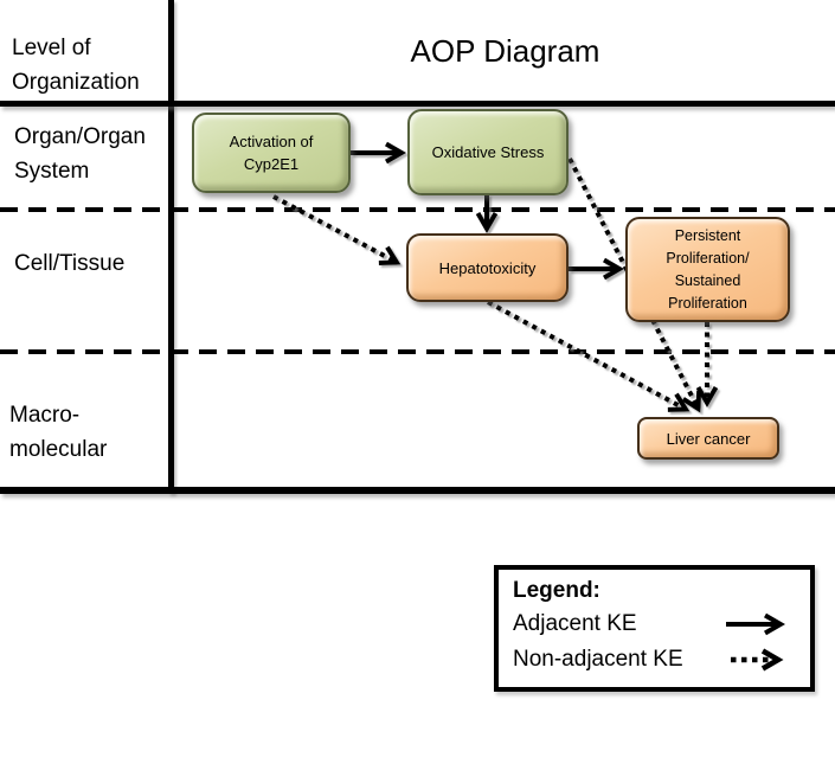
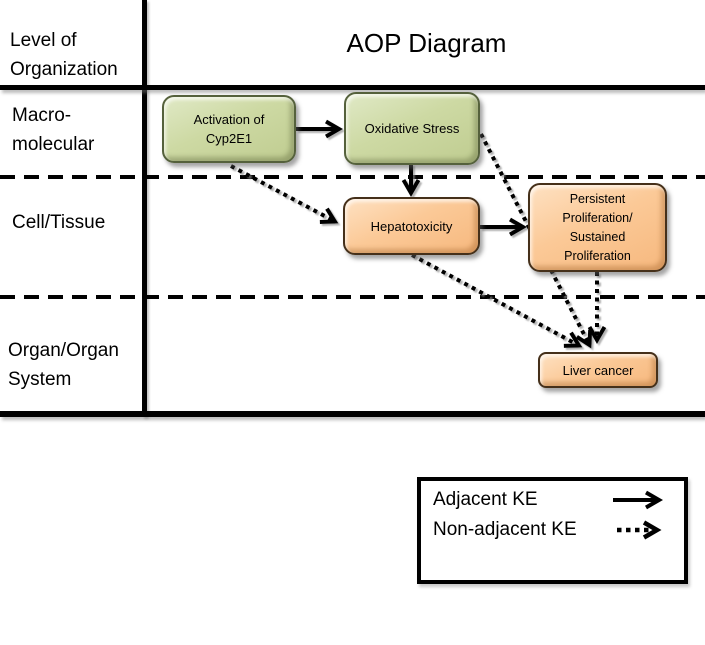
  Level of Organization
  AOP Diagram
- Organ/Organ System
+ Macro-molecular
  Cell/Tissue
- Macro-molecular
+ Organ/Organ System
  Activation of Cyp2E1
  Oxidative Stress
  Hepatotoxicity
  Persistent Proliferation/ Sustained Proliferation
  Liver cancer
- Legend:
  Adjacent KE
  Non-adjacent KE
